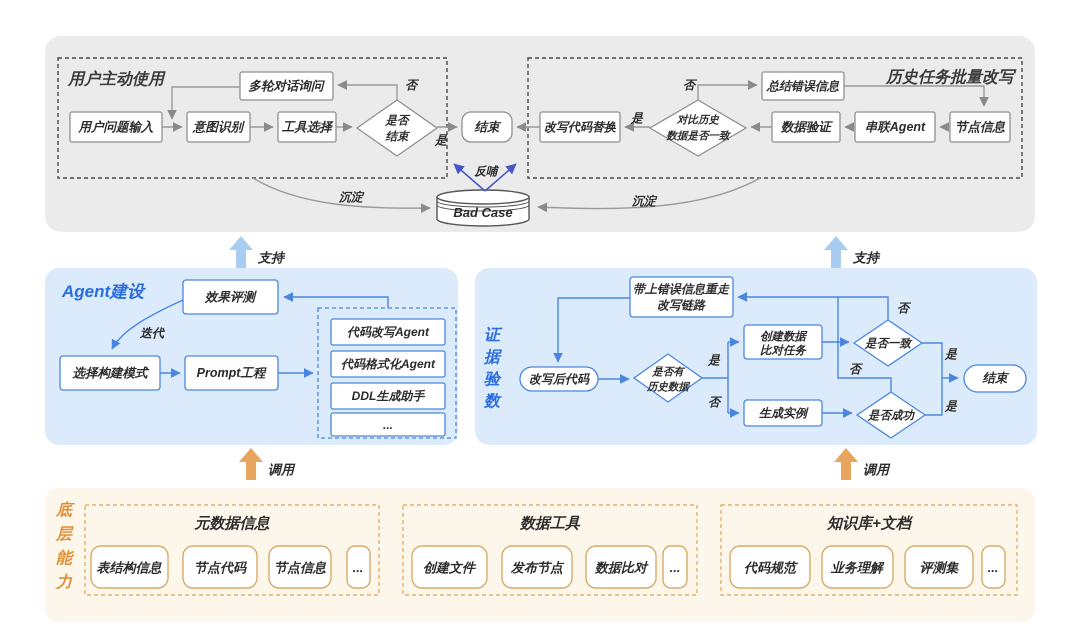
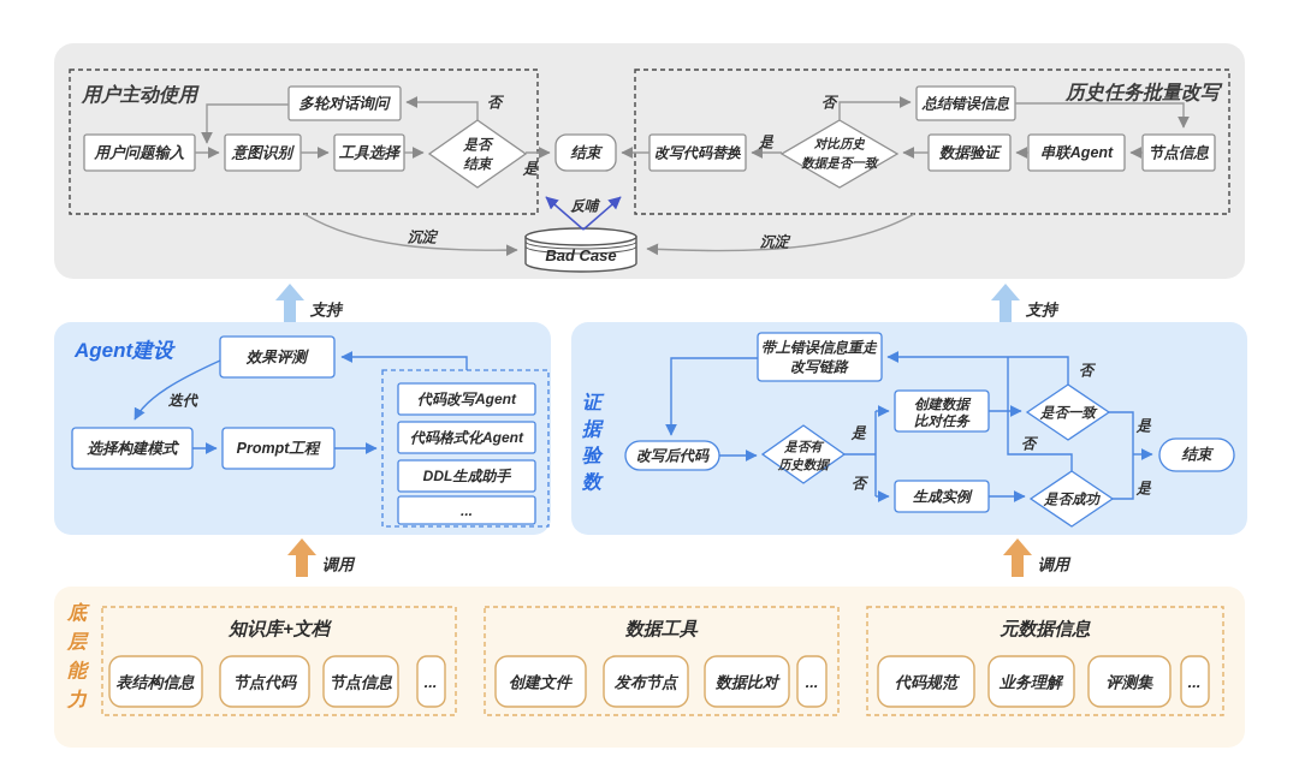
  用户主动使用
  用户问题输入
  意图识别
  工具选择
  多轮对话询问
  是否
  结束
  结束
  历史任务批量改写
  改写代码替换
  对比历史
  数据是否一致
  总结错误信息
  数据验证
  串联Agent
  节点信息
  否
  是
  是
  否
  沉淀
  沉淀
  Bad Case
  反哺
  支持
  支持
  调用
  调用
  Agent建设
  效果评测
  选择构建模式
  Prompt工程
  代码改写Agent
  代码格式化Agent
  DDL生成助手
  ...
  迭代
  证
  据
  验
  数
  带上错误信息重走
  改写链路
  改写后代码
  是否有
  历史数据
  创建数据
  比对任务
  生成实例
  是否一致
  是否成功
  结束
  是
  否
  否
  否
  是
  是
  底
  层
  能
  力
- 元数据信息
+ 知识库+文档
  表结构信息
  节点代码
  节点信息
  ...
  数据工具
  创建文件
  发布节点
  数据比对
  ...
- 知识库+文档
+ 元数据信息
  代码规范
  业务理解
  评测集
  ...
